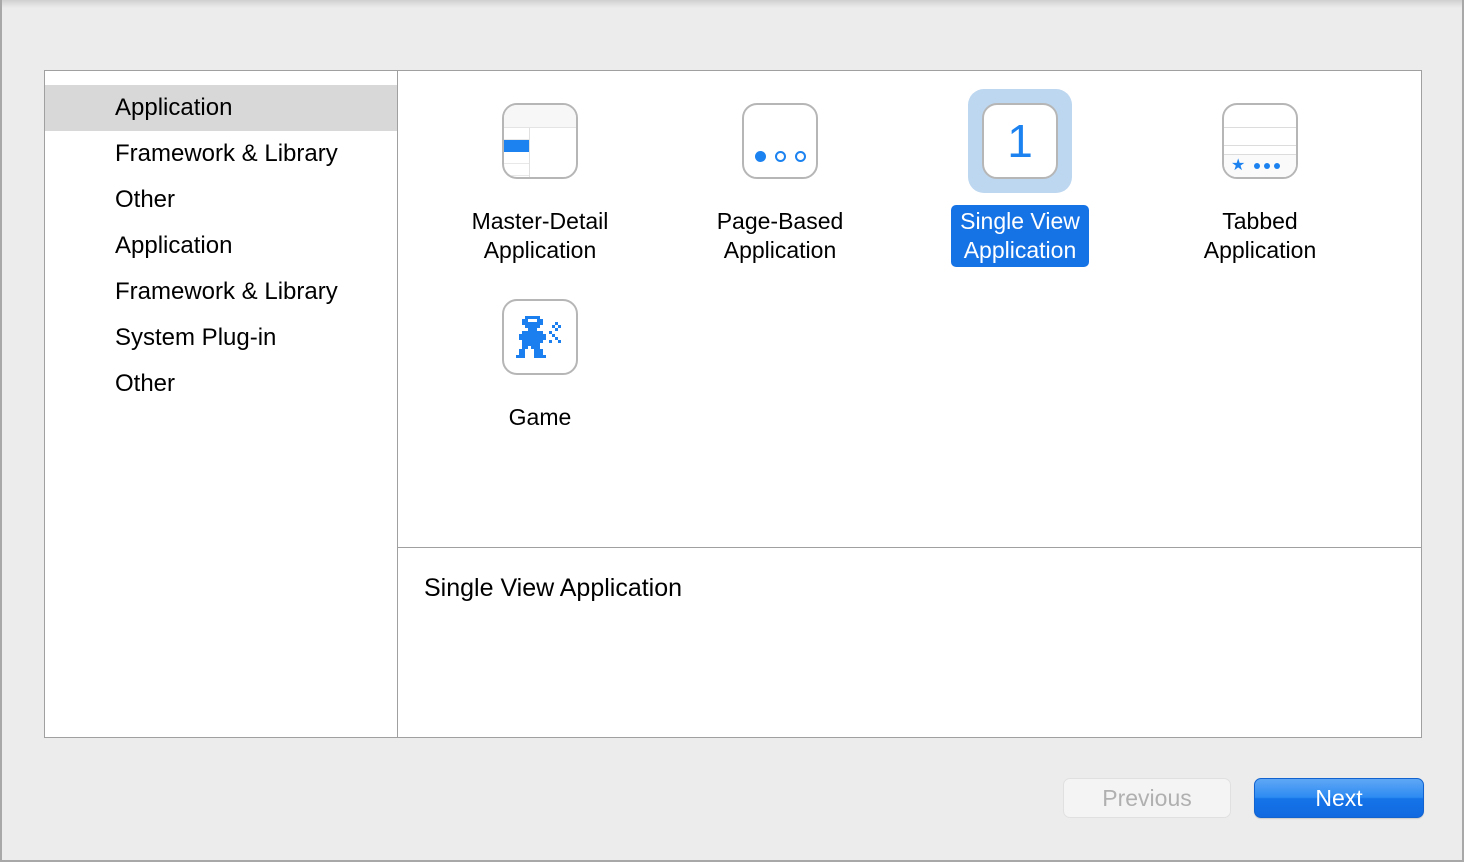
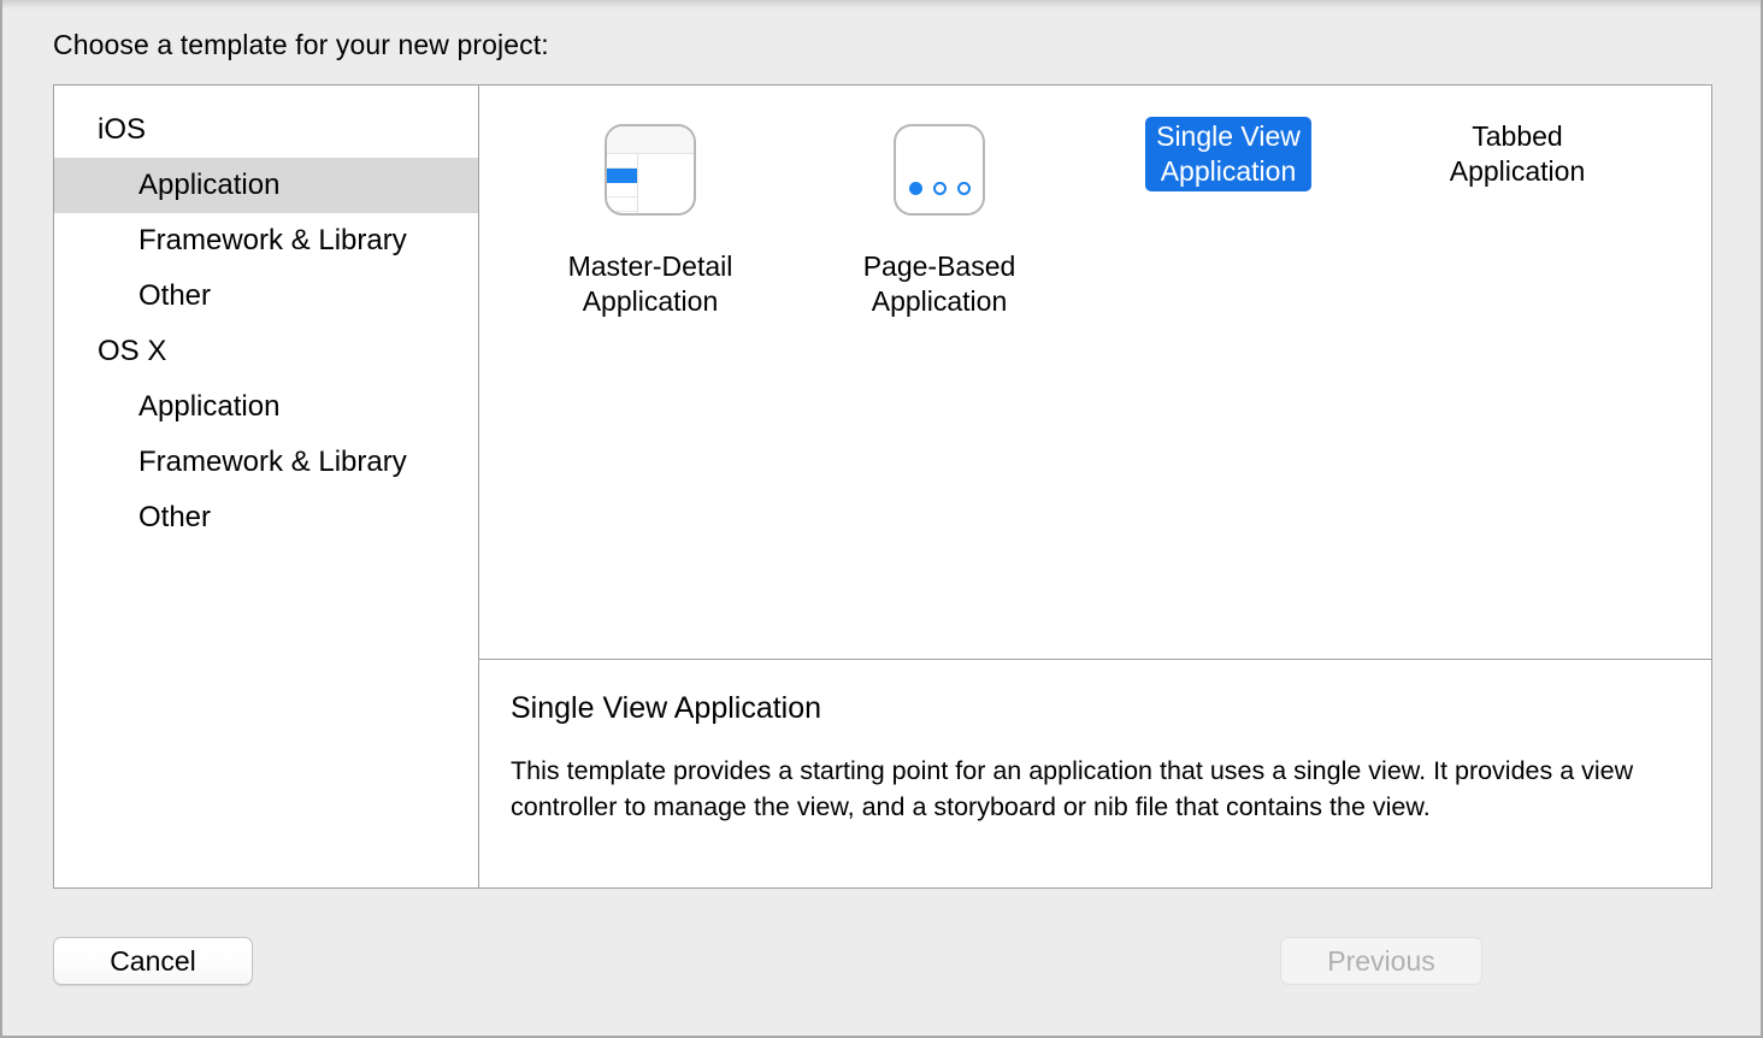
+ Choose a template for your new project:
+ iOS
  Application
  Framework & Library
  Other
+ OS X
  Application
  Framework & Library
- System Plug-in
  Other
  Master-Detail
  Application
  Page-Based
  Application
- 1
  Single View
  Application
- ★
  Tabbed
  Application
- Game
  Single View Application
+ This template provides a starting point for an application that uses a single view. It provides a view controller to manage the view, and a storyboard or nib file that contains the view.
+ Cancel
  Previous
- Next
